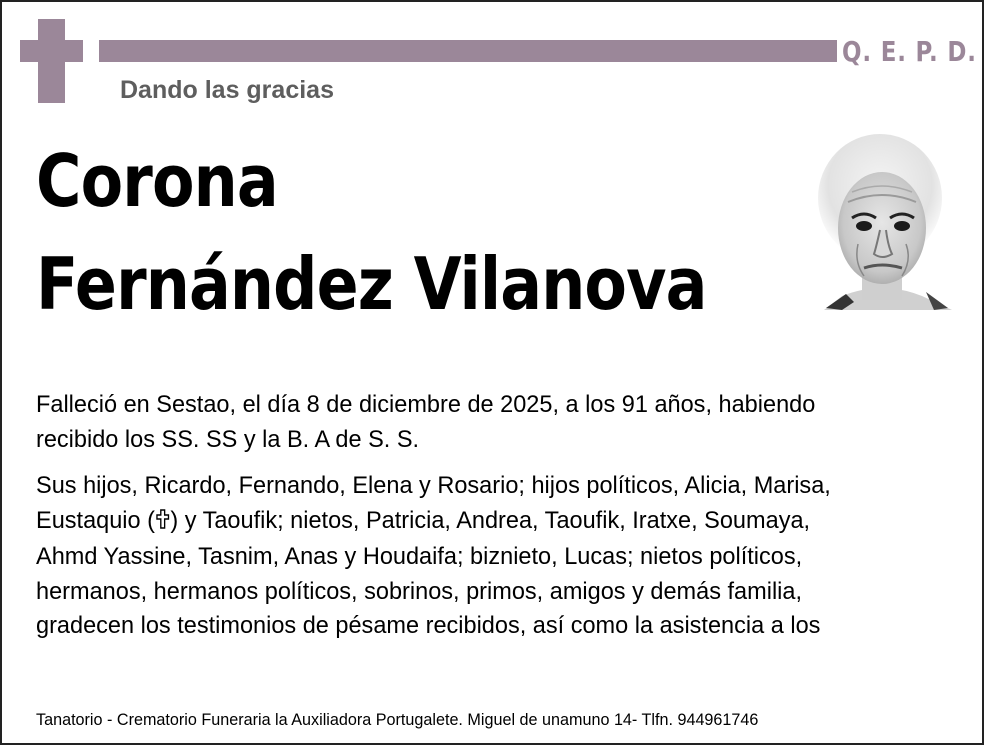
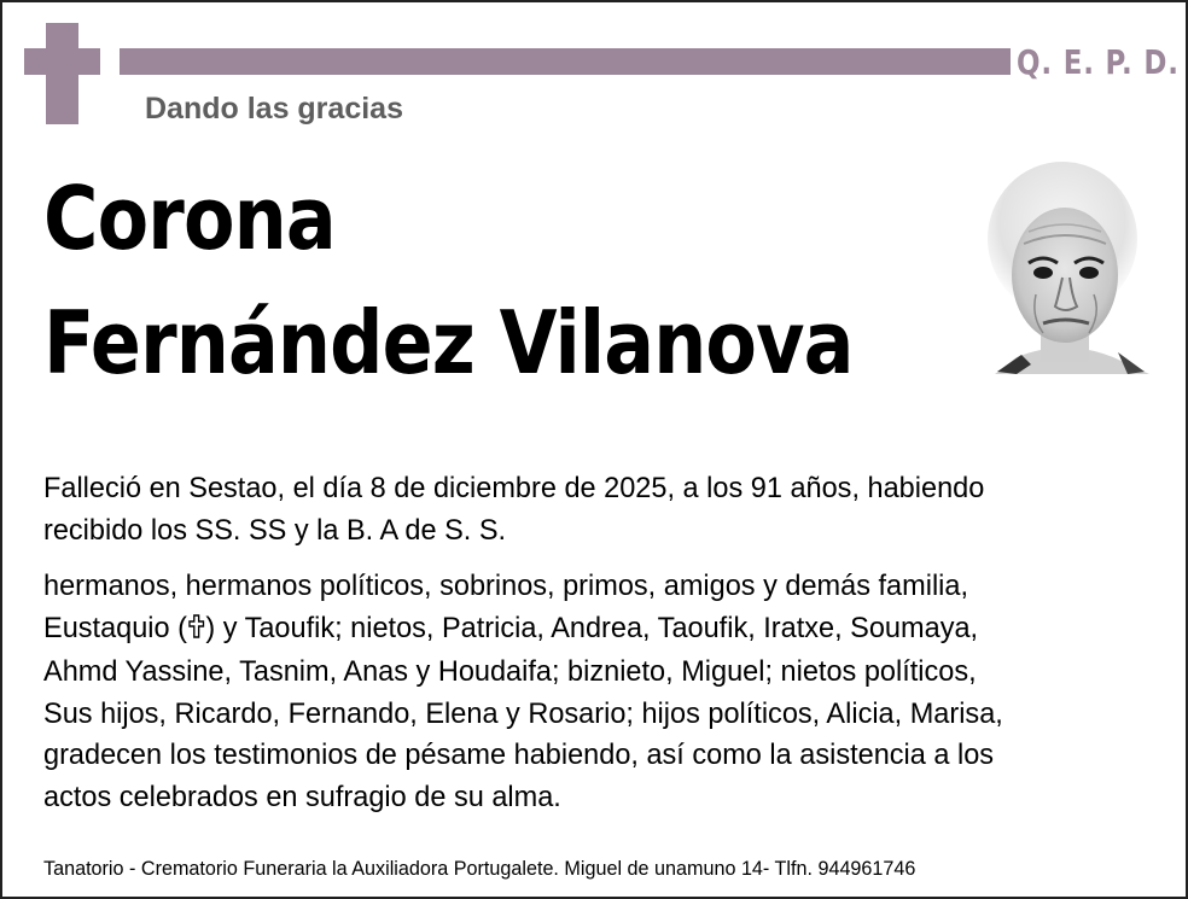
  Q. E. P. D.
  Dando las gracias
  Corona
  Fernández Vilanova
  Falleció en Sestao, el día 8 de diciembre de 2025, a los 91 años, habiendo
  recibido los SS. SS y la B. A de S. S.
- Sus hijos, Ricardo, Fernando, Elena y Rosario; hijos políticos, Alicia, Marisa,
+ hermanos, hermanos políticos, sobrinos, primos, amigos y demás familia,
  Eustaquio ( ) y Taoufik; nietos, Patricia, Andrea, Taoufik, Iratxe, Soumaya,
- Ahmd Yassine, Tasnim, Anas y Houdaifa; biznieto, Lucas; nietos políticos,
+ Ahmd Yassine, Tasnim, Anas y Houdaifa; biznieto, Miguel; nietos políticos,
- hermanos, hermanos políticos, sobrinos, primos, amigos y demás familia,
+ Sus hijos, Ricardo, Fernando, Elena y Rosario; hijos políticos, Alicia, Marisa,
- gradecen los testimonios de pésame recibidos, así como la asistencia a los
+ gradecen los testimonios de pésame habiendo, así como la asistencia a los
+ actos celebrados en sufragio de su alma.
  Tanatorio - Crematorio Funeraria la Auxiliadora Portugalete. Miguel de unamuno 14- Tlfn. 944961746
